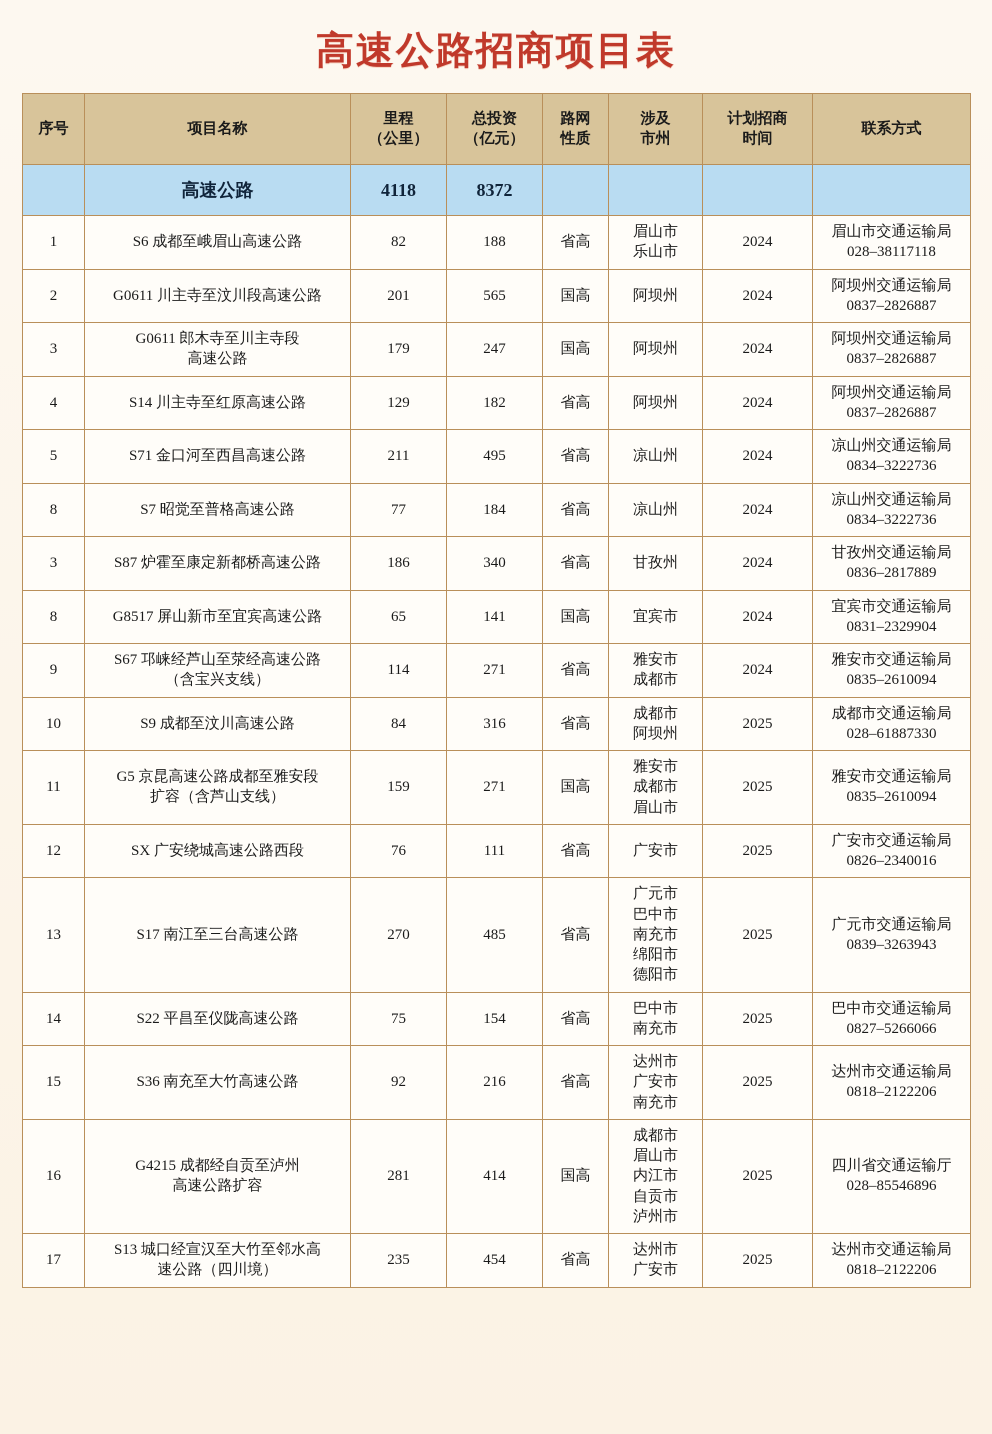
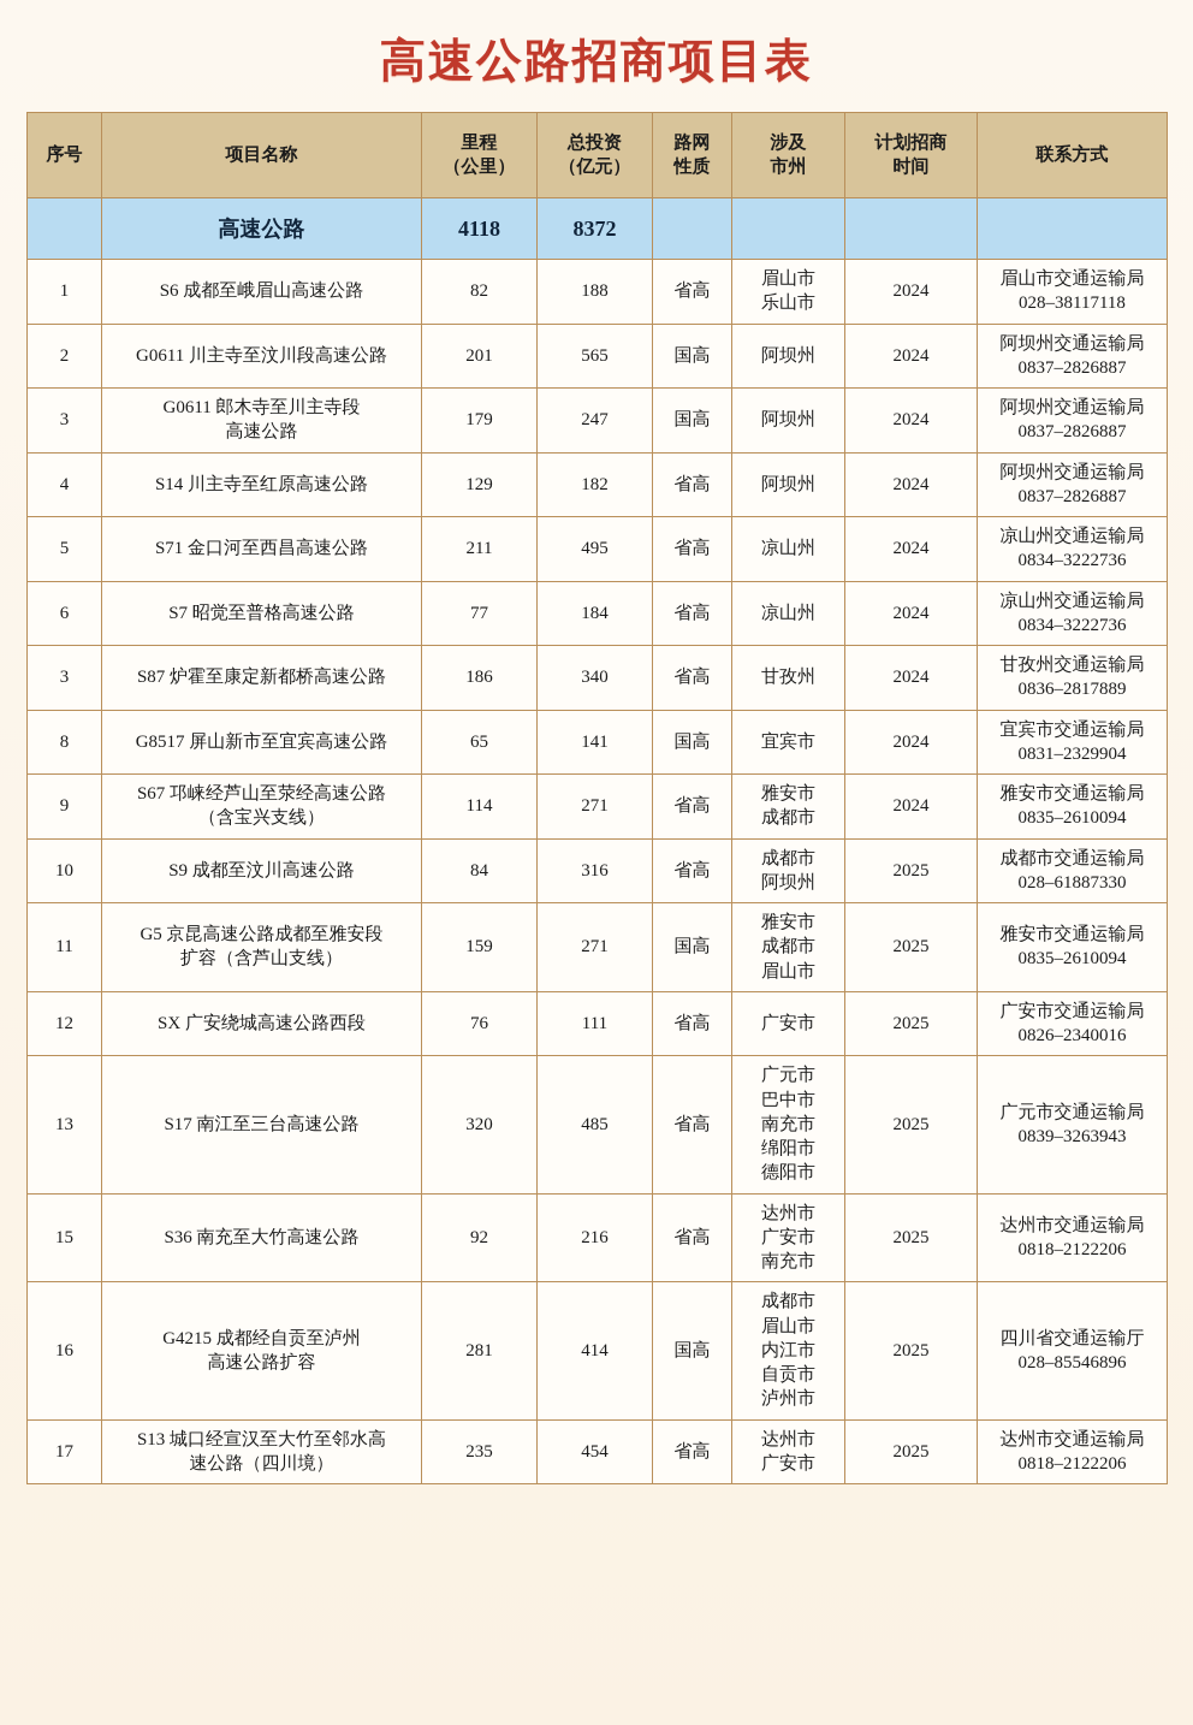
  高速公路招商项目表
  序号	项目名称	里程 （公里）	总投资 （亿元）	路网 性质	涉及 市州	计划招商 时间	联系方式
  	高速公路	4118	8372
  1	S6 成都至峨眉山高速公路	82	188	省高	眉山市 乐山市	2024	眉山市交通运输局 028–38117118
  2	G0611 川主寺至汶川段高速公路	201	565	国高	阿坝州	2024	阿坝州交通运输局 0837–2826887
  3	G0611 郎木寺至川主寺段 高速公路	179	247	国高	阿坝州	2024	阿坝州交通运输局 0837–2826887
  4	S14 川主寺至红原高速公路	129	182	省高	阿坝州	2024	阿坝州交通运输局 0837–2826887
  5	S71 金口河至西昌高速公路	211	495	省高	凉山州	2024	凉山州交通运输局 0834–3222736
- 8	S7 昭觉至普格高速公路	77	184	省高	凉山州	2024	凉山州交通运输局 0834–3222736
+ 6	S7 昭觉至普格高速公路	77	184	省高	凉山州	2024	凉山州交通运输局 0834–3222736
  3	S87 炉霍至康定新都桥高速公路	186	340	省高	甘孜州	2024	甘孜州交通运输局 0836–2817889
  8	G8517 屏山新市至宜宾高速公路	65	141	国高	宜宾市	2024	宜宾市交通运输局 0831–2329904
  9	S67 邛崃经芦山至荥经高速公路 （含宝兴支线）	114	271	省高	雅安市 成都市	2024	雅安市交通运输局 0835–2610094
  10	S9 成都至汶川高速公路	84	316	省高	成都市 阿坝州	2025	成都市交通运输局 028–61887330
  11	G5 京昆高速公路成都至雅安段 扩容（含芦山支线）	159	271	国高	雅安市 成都市 眉山市	2025	雅安市交通运输局 0835–2610094
  12	SX 广安绕城高速公路西段	76	111	省高	广安市	2025	广安市交通运输局 0826–2340016
- 13	S17 南江至三台高速公路	270	485	省高	广元市 巴中市 南充市 绵阳市 德阳市	2025	广元市交通运输局 0839–3263943
+ 13	S17 南江至三台高速公路	320	485	省高	广元市 巴中市 南充市 绵阳市 德阳市	2025	广元市交通运输局 0839–3263943
- 14	S22 平昌至仪陇高速公路	75	154	省高	巴中市 南充市	2025	巴中市交通运输局 0827–5266066
  15	S36 南充至大竹高速公路	92	216	省高	达州市 广安市 南充市	2025	达州市交通运输局 0818–2122206
  16	G4215 成都经自贡至泸州 高速公路扩容	281	414	国高	成都市 眉山市 内江市 自贡市 泸州市	2025	四川省交通运输厅 028–85546896
  17	S13 城口经宣汉至大竹至邻水高 速公路（四川境）	235	454	省高	达州市 广安市	2025	达州市交通运输局 0818–2122206
